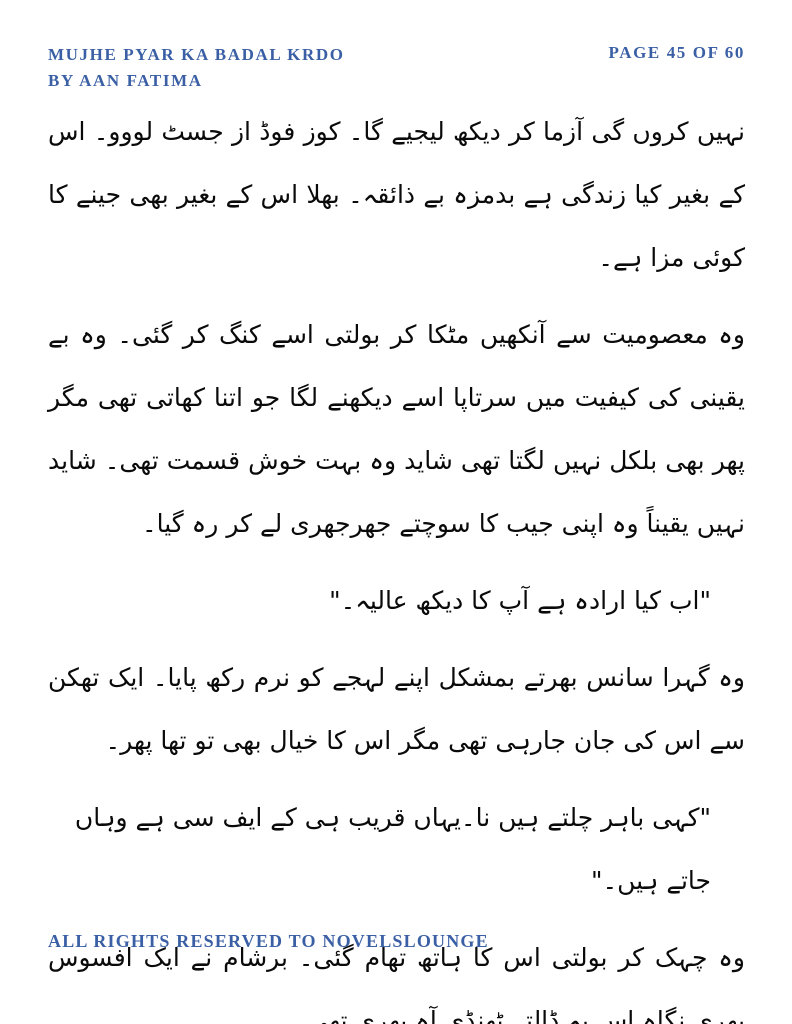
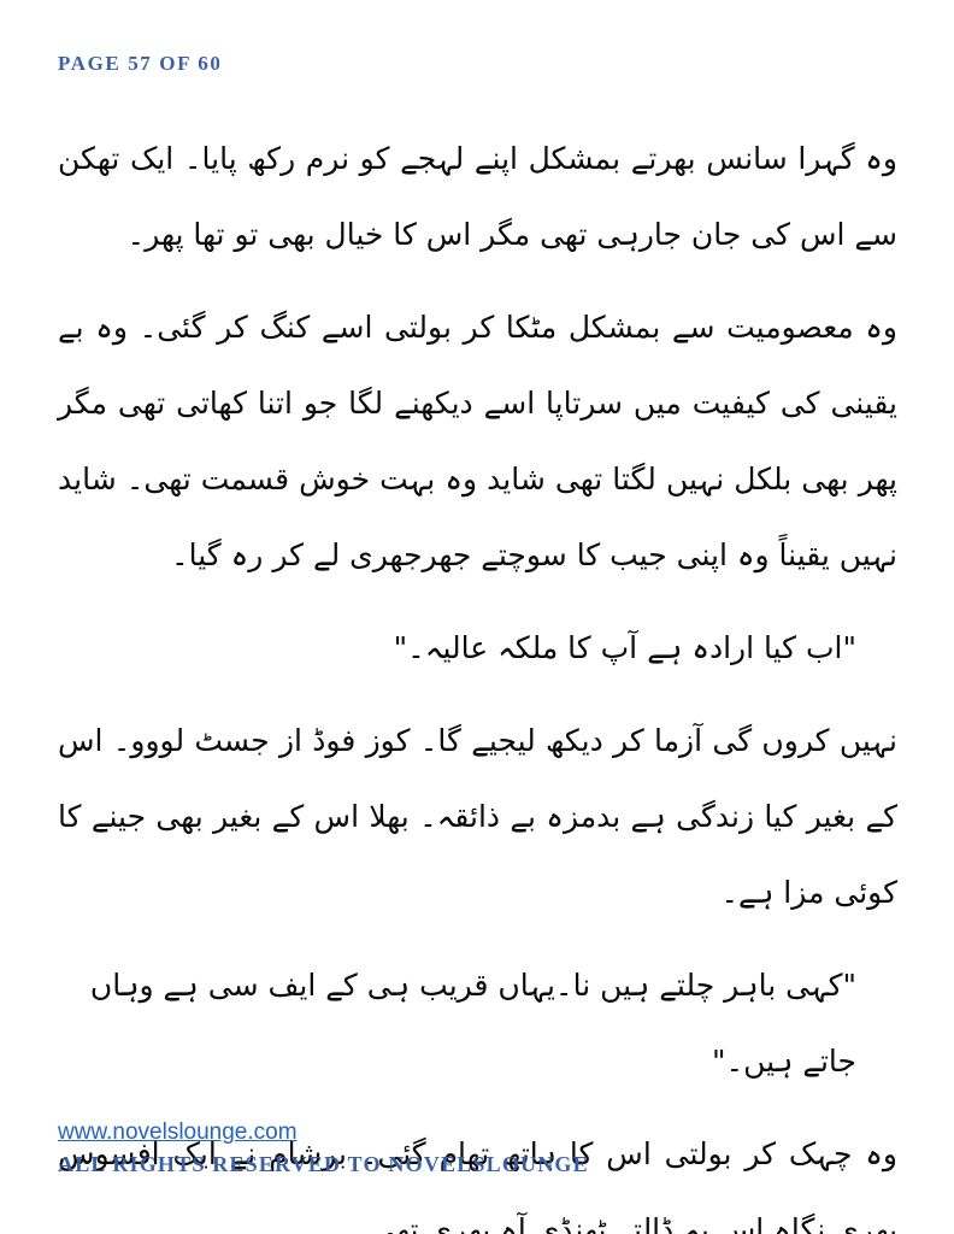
- MUJHE PYAR KA BADAL KRDO
- BY AAN FATIMA
- PAGE 45 OF 60
+ PAGE 57 OF 60
- نہیں کروں گی آزما کر دیکھ لیجیے گا۔ کوز فوڈ از جسٹ لووو۔ اس کے بغیر کیا زندگی ہے بدمزہ بے ذائقہ۔ بھلا اس کے بغیر بھی جینے کا کوئی مزا ہے۔
+ وہ گہرا سانس بھرتے بمشکل اپنے لہجے کو نرم رکھ پایا۔ ایک تھکن سے اس کی جان جارہی تھی مگر اس کا خیال بھی تو تھا پھر۔
- وہ معصومیت سے آنکھیں مٹکا کر بولتی اسے کنگ کر گئی۔ وہ بے یقینی کی کیفیت میں سرتاپا اسے دیکھنے لگا جو اتنا کھاتی تھی مگر پھر بھی بلکل نہیں لگتا تھی شاید وہ بہت خوش قسمت تھی۔ شاید نہیں یقیناً وہ اپنی جیب کا سوچتے جھرجھری لے کر رہ گیا۔
+ وہ معصومیت سے بمشکل مٹکا کر بولتی اسے کنگ کر گئی۔ وہ بے یقینی کی کیفیت میں سرتاپا اسے دیکھنے لگا جو اتنا کھاتی تھی مگر پھر بھی بلکل نہیں لگتا تھی شاید وہ بہت خوش قسمت تھی۔ شاید نہیں یقیناً وہ اپنی جیب کا سوچتے جھرجھری لے کر رہ گیا۔
- "اب کیا ارادہ ہے آپ کا دیکھ عالیہ۔"
+ "اب کیا ارادہ ہے آپ کا ملکہ عالیہ۔"
- وہ گہرا سانس بھرتے بمشکل اپنے لہجے کو نرم رکھ پایا۔ ایک تھکن سے اس کی جان جارہی تھی مگر اس کا خیال بھی تو تھا پھر۔
+ نہیں کروں گی آزما کر دیکھ لیجیے گا۔ کوز فوڈ از جسٹ لووو۔ اس کے بغیر کیا زندگی ہے بدمزہ بے ذائقہ۔ بھلا اس کے بغیر بھی جینے کا کوئی مزا ہے۔
  "کہی باہر چلتے ہیں نا۔یہاں قریب ہی کے ایف سی ہے وہاں جاتے ہیں۔"
  وہ چہک کر بولتی اس کا ہاتھ تھام گئی۔ برشام نے ایک افسوس بھری نگاہ اس پہ ڈالت ٹھنڈی آہ بھری تھی
+ www.novelslounge.com
  ALL RIGHTS RESERVED TO NOVELSLOUNGE
